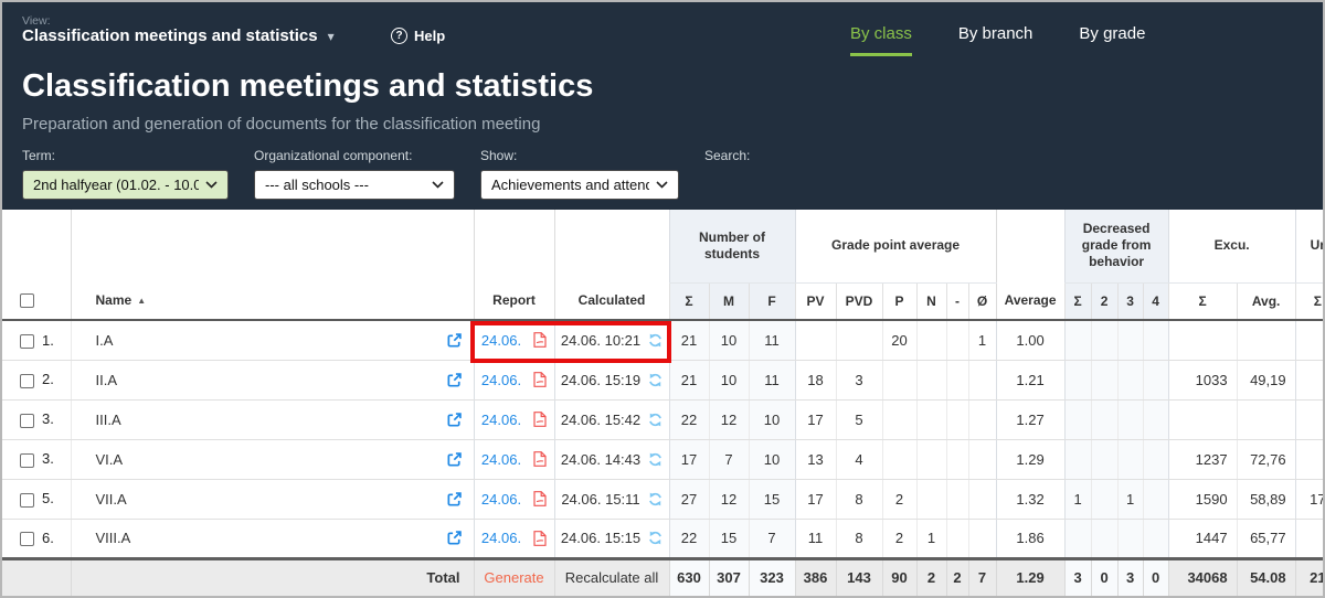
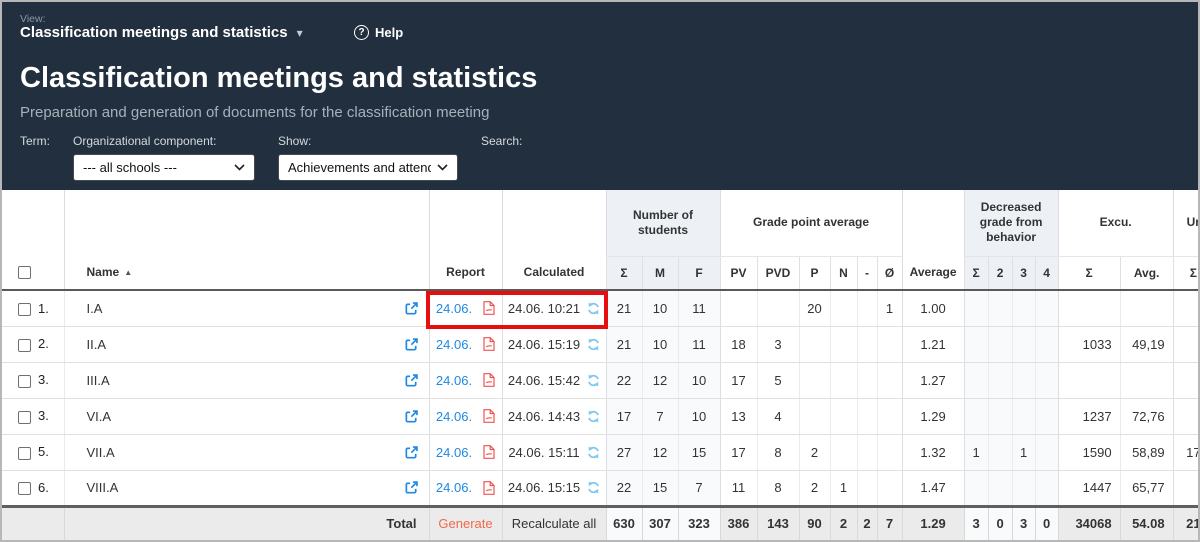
  View:
  Classification meetings and statistics
  ▾
  ?
  Help
- By class
- By branch
- By grade
  Classification meetings and statistics
  Preparation and generation of documents for the classification meeting
  Term:
- 2nd halfyear (01.02. - 10.0
  Organizational component:
  --- all schools ---
  Show:
  Achievements and atten
  Search:
  	Name ▲	Report	Calculated	Number of students	Grade point average	Average	Decreased grade from behavior	Excu.	U
  Σ	M	F	PV	PVD	P	N	-	Ø	Σ	2	3	4	Σ	Avg.	Σ
  1.	I.A	24.06.	24.06. 10:21	21	10	11			20			1	1.00
  2.	II.A	24.06.	24.06. 15:19	21	10	11	18	3					1.21					1033	49,19
  3.	III.A	24.06.	24.06. 15:42	22	12	10	17	5					1.27
  3.	VI.A	24.06.	24.06. 14:43	17	7	10	13	4					1.29					1237	72,76
  5.	VII.A	24.06.	24.06. 15:11	27	12	15	17	8	2				1.32	1		1		1590	58,89	17
- 6.	VIII.A	24.06.	24.06. 15:15	22	15	7	11	8	2	1			1.86					1447	65,77
+ 6.	VIII.A	24.06.	24.06. 15:15	22	15	7	11	8	2	1			1.47					1447	65,77
  	Total	Generate	Recalculate all	630	307	323	386	143	90	2	2	7	1.29	3	0	3	0	34068	54.08	21
